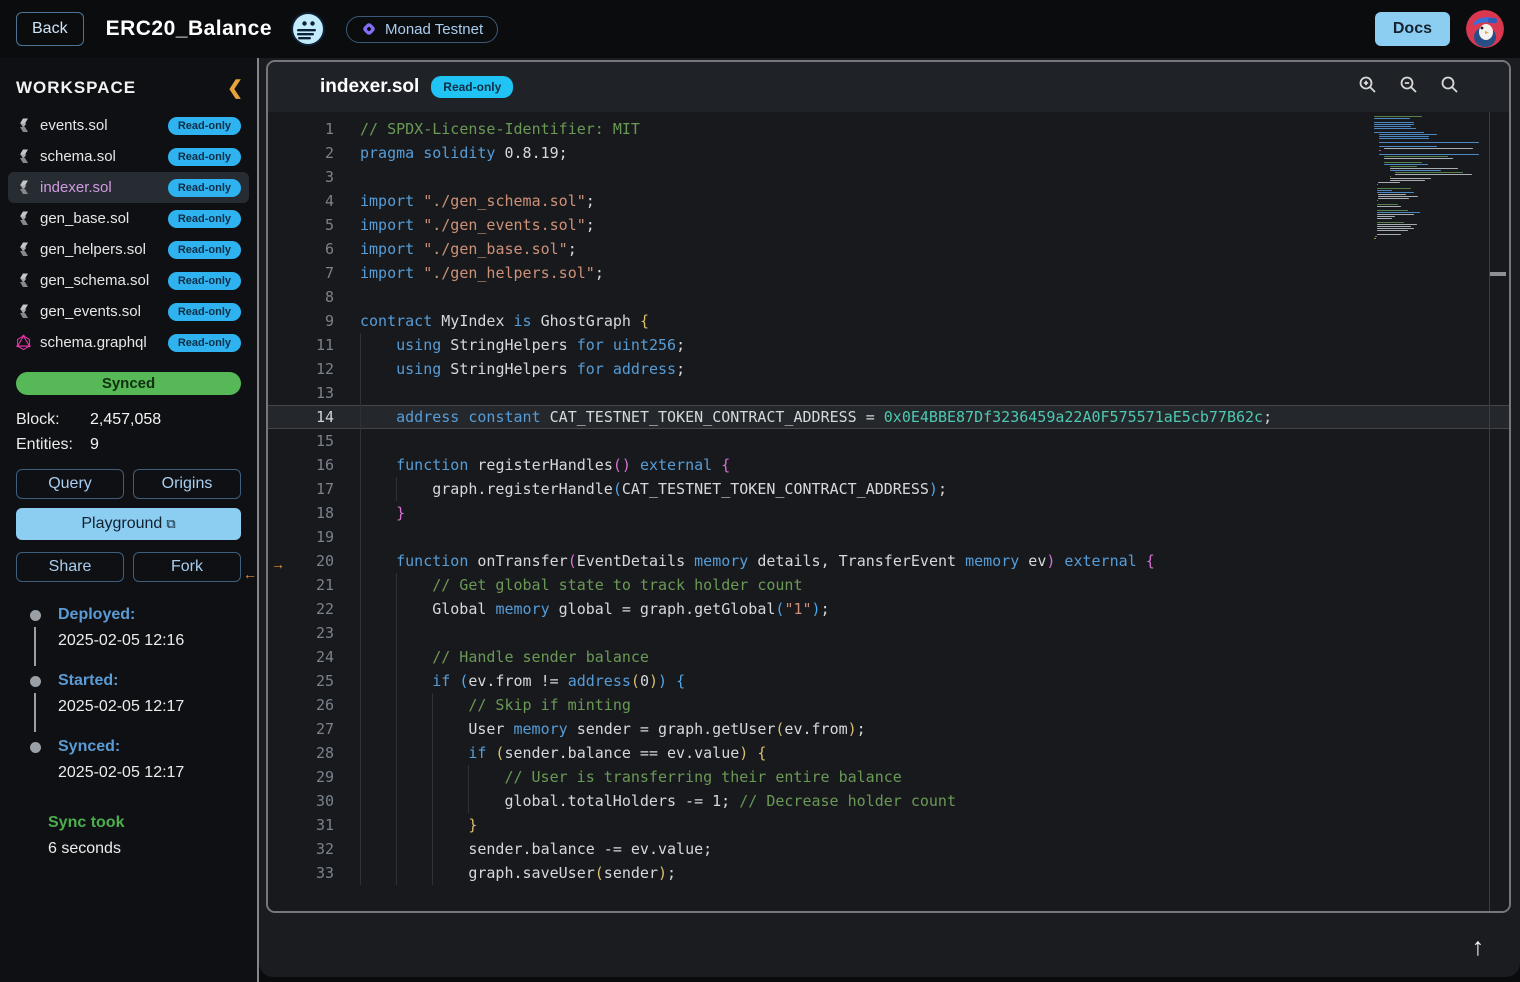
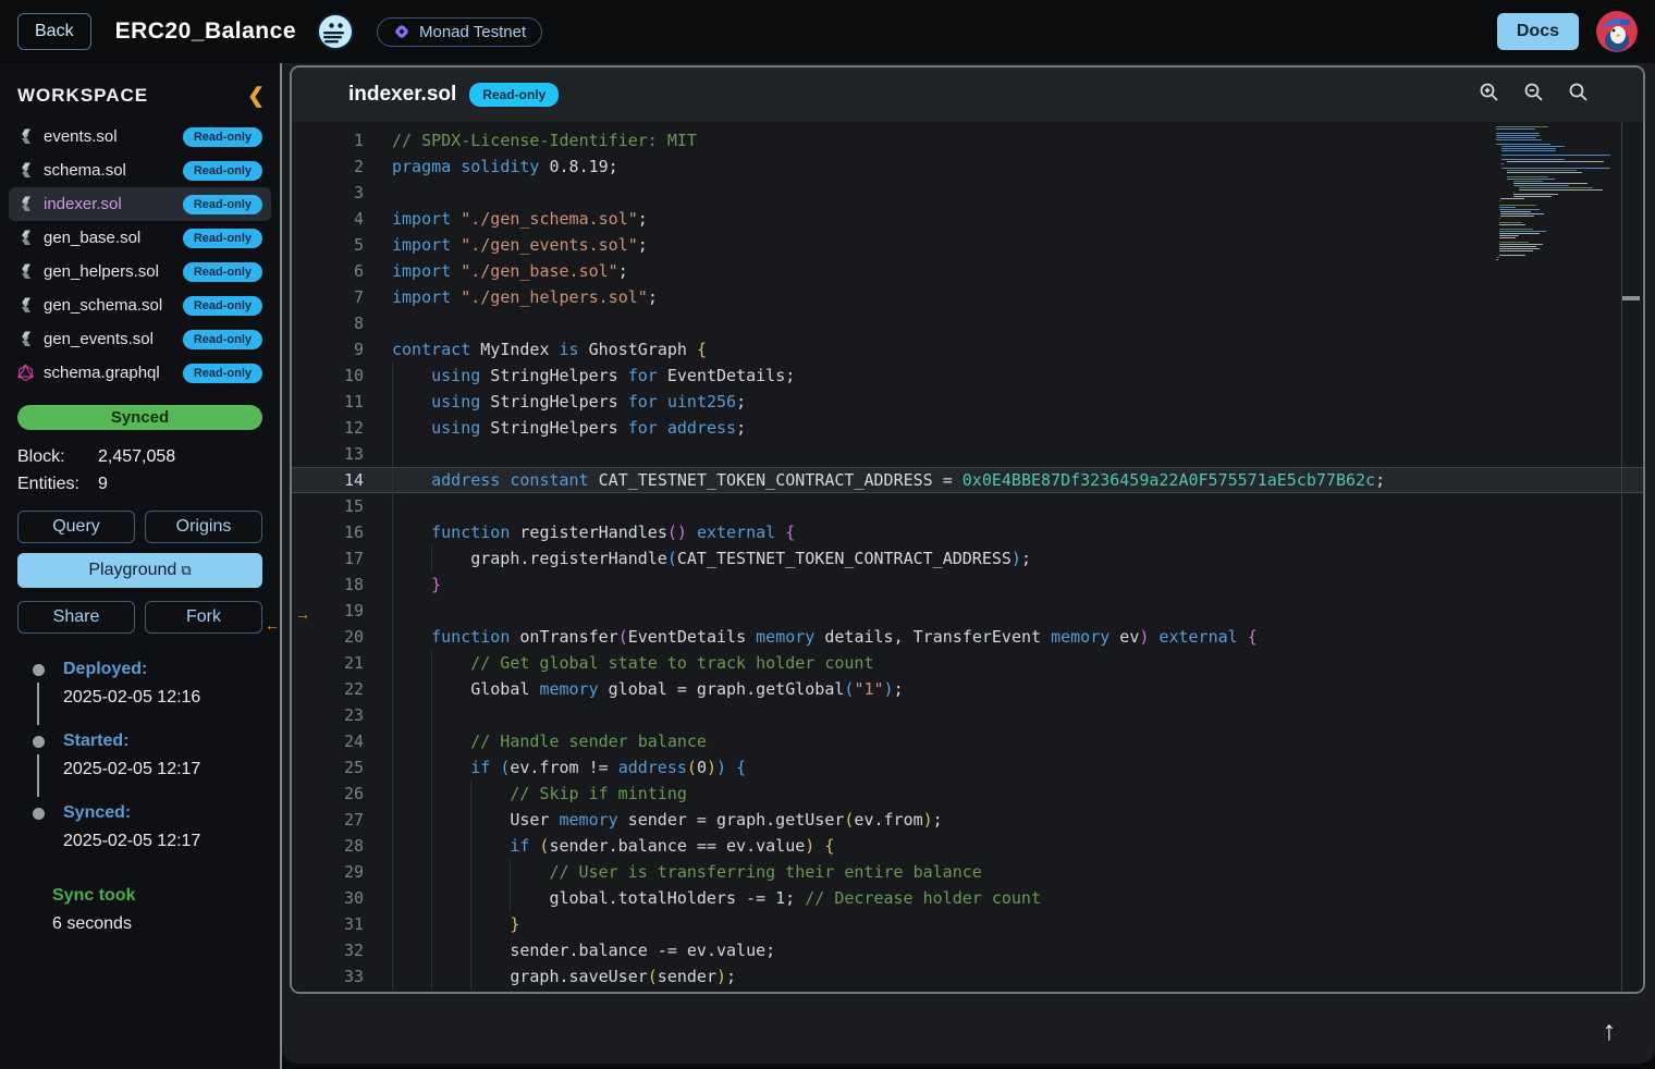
  Back
  ERC20_Balance
  Monad Testnet
  Docs
  WORKSPACE
  ❮
  events.sol
  Read-only
  schema.sol
  Read-only
  indexer.sol
  Read-only
  gen_base.sol
  Read-only
  gen_helpers.sol
  Read-only
  gen_schema.sol
  Read-only
  gen_events.sol
  Read-only
  schema.graphql
  Read-only
  Synced
  Block:
  2,457,058
  Entities:
  9
  Query
  Origins
  Playground ⧉
  Share
  Fork
  Deployed:
  2025-02-05 12:16
  Started:
  2025-02-05 12:17
  Synced:
  2025-02-05 12:17
  Sync took
  6 seconds
  →
  ←
  indexer.sol
  Read-only
  1
  // SPDX-License-Identifier: MIT
  2
  pragma solidity 0.8.19;
  3
  4
  import "./gen_schema.sol";
  5
  import "./gen_events.sol";
  6
  import "./gen_base.sol";
  7
  import "./gen_helpers.sol";
  8
  9
  contract MyIndex is GhostGraph {
+ 10
+ using StringHelpers for EventDetails;
  11
  using StringHelpers for uint256;
  12
  using StringHelpers for address;
  13
  14
  address constant CAT_TESTNET_TOKEN_CONTRACT_ADDRESS = 0x0E4BBE87Df3236459a22A0F575571aE5cb77B62c;
  15
  16
  function registerHandles() external {
  17
  graph.registerHandle(CAT_TESTNET_TOKEN_CONTRACT_ADDRESS);
  18
  }
  19
  20
  function onTransfer(EventDetails memory details, TransferEvent memory ev) external {
  21
  // Get global state to track holder count
  22
  Global memory global = graph.getGlobal("1");
  23
  24
  // Handle sender balance
  25
  if (ev.from != address(0)) {
  26
  // Skip if minting
  27
  User memory sender = graph.getUser(ev.from);
  28
  if (sender.balance == ev.value) {
  29
  // User is transferring their entire balance
  30
  global.totalHolders -= 1; // Decrease holder count
  31
  }
  32
  sender.balance -= ev.value;
  33
  graph.saveUser(sender);
  ↑
